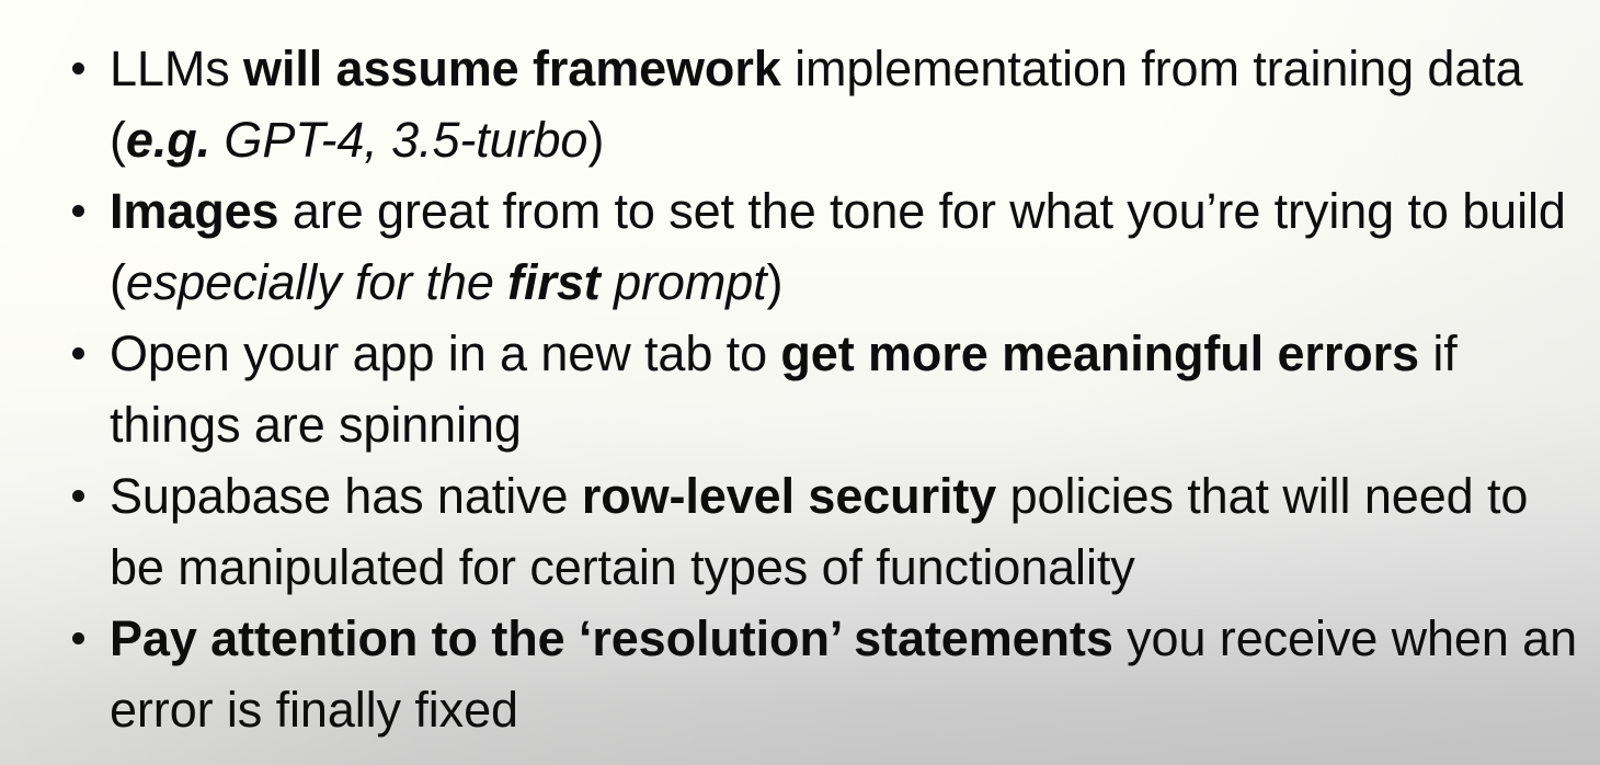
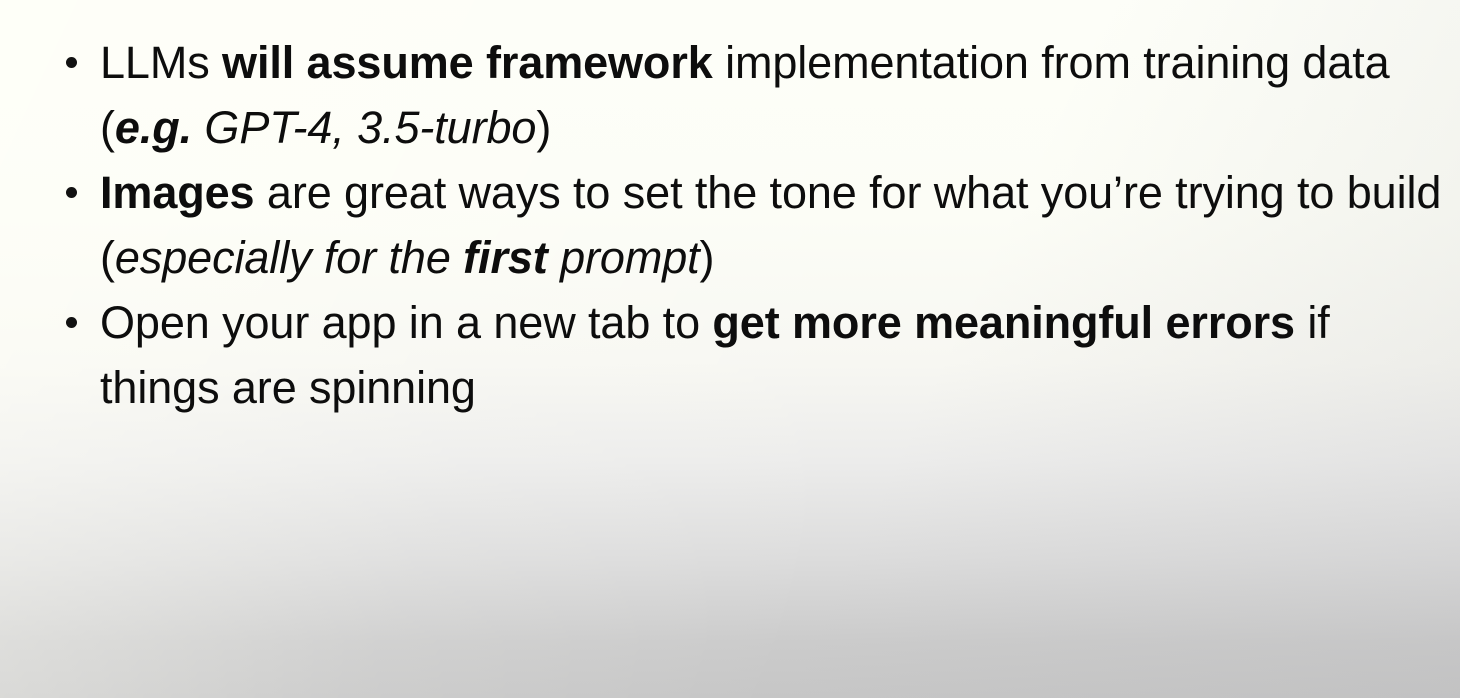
  LLMs will assume framework implementation from training data (e.g. GPT-4, 3.5-turbo)
- Images are great from to set the tone for what you’re trying to build (especially for the first prompt)
+ Images are great ways to set the tone for what you’re trying to build (especially for the first prompt)
  Open your app in a new tab to get more meaningful errors if things are spinning
- Supabase has native row-level security policies that will need to be manipulated for certain types of functionality
- Pay attention to the ‘resolution’ statements you receive when an error is finally fixed
